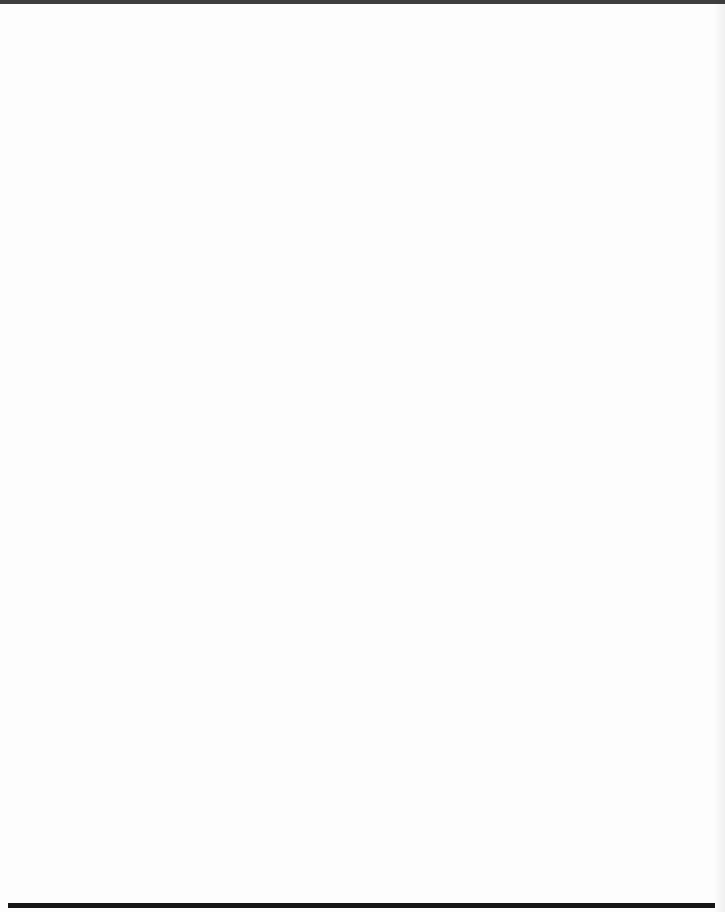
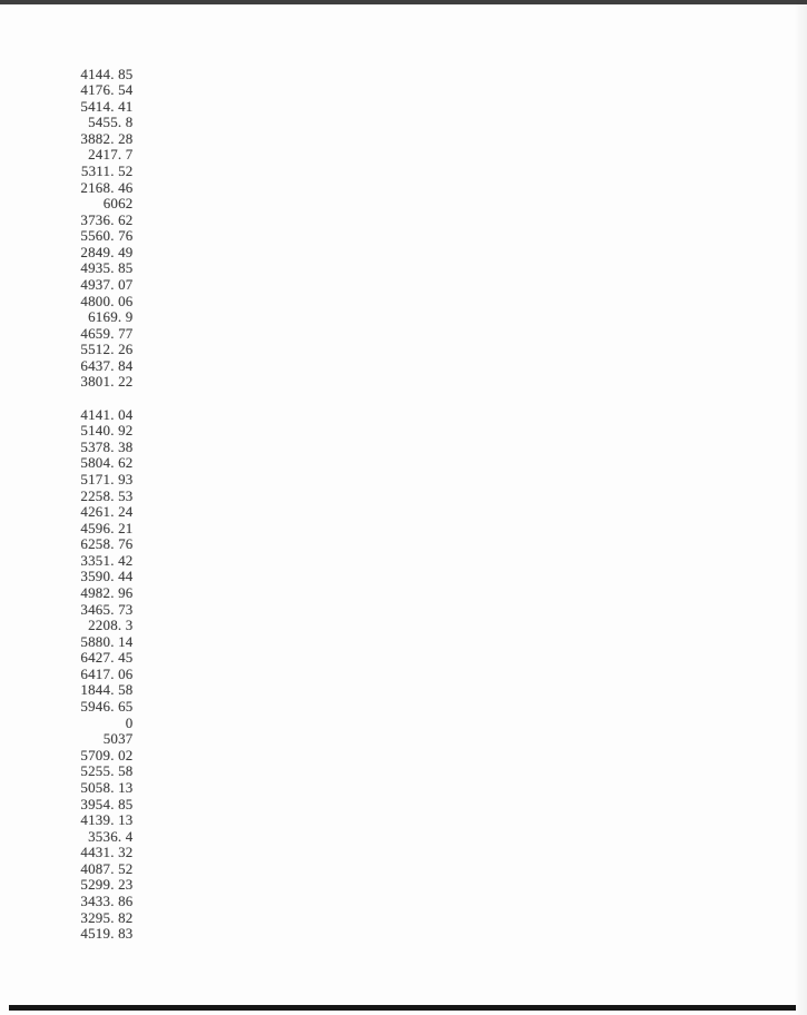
+ 4144. 85
+ 4176. 54
+ 5414. 41
+ 5455. 8
+ 3882. 28
+ 2417. 7
+ 5311. 52
+ 2168. 46
+ 6062
+ 3736. 62
+ 5560. 76
+ 2849. 49
+ 4935. 85
+ 4937. 07
+ 4800. 06
+ 6169. 9
+ 4659. 77
+ 5512. 26
+ 6437. 84
+ 3801. 22
+ 4141. 04
+ 5140. 92
+ 5378. 38
+ 5804. 62
+ 5171. 93
+ 2258. 53
+ 4261. 24
+ 4596. 21
+ 6258. 76
+ 3351. 42
+ 3590. 44
+ 4982. 96
+ 3465. 73
+ 2208. 3
+ 5880. 14
+ 6427. 45
+ 6417. 06
+ 1844. 58
+ 5946. 65
+ 0
+ 5037
+ 5709. 02
+ 5255. 58
+ 5058. 13
+ 3954. 85
+ 4139. 13
+ 3536. 4
+ 4431. 32
+ 4087. 52
+ 5299. 23
+ 3433. 86
+ 3295. 82
+ 4519. 83
